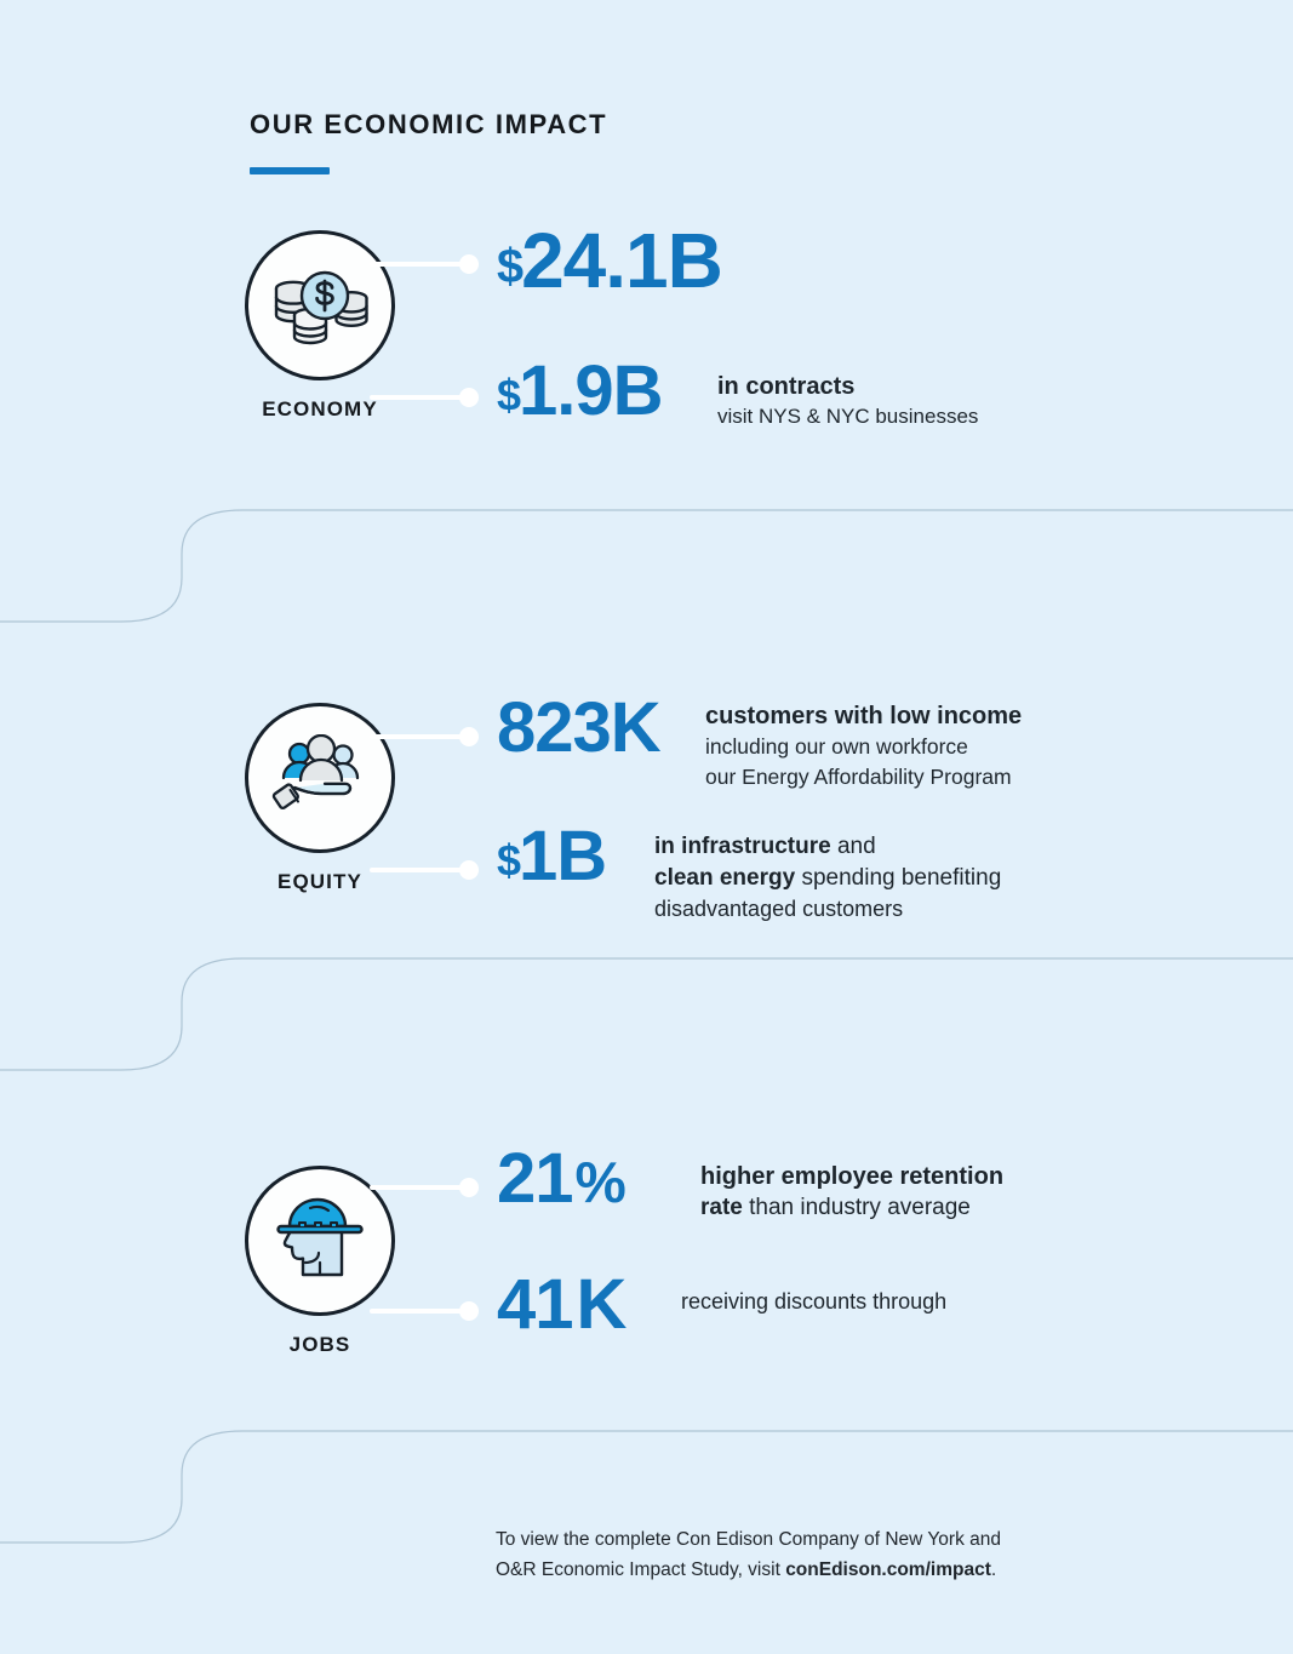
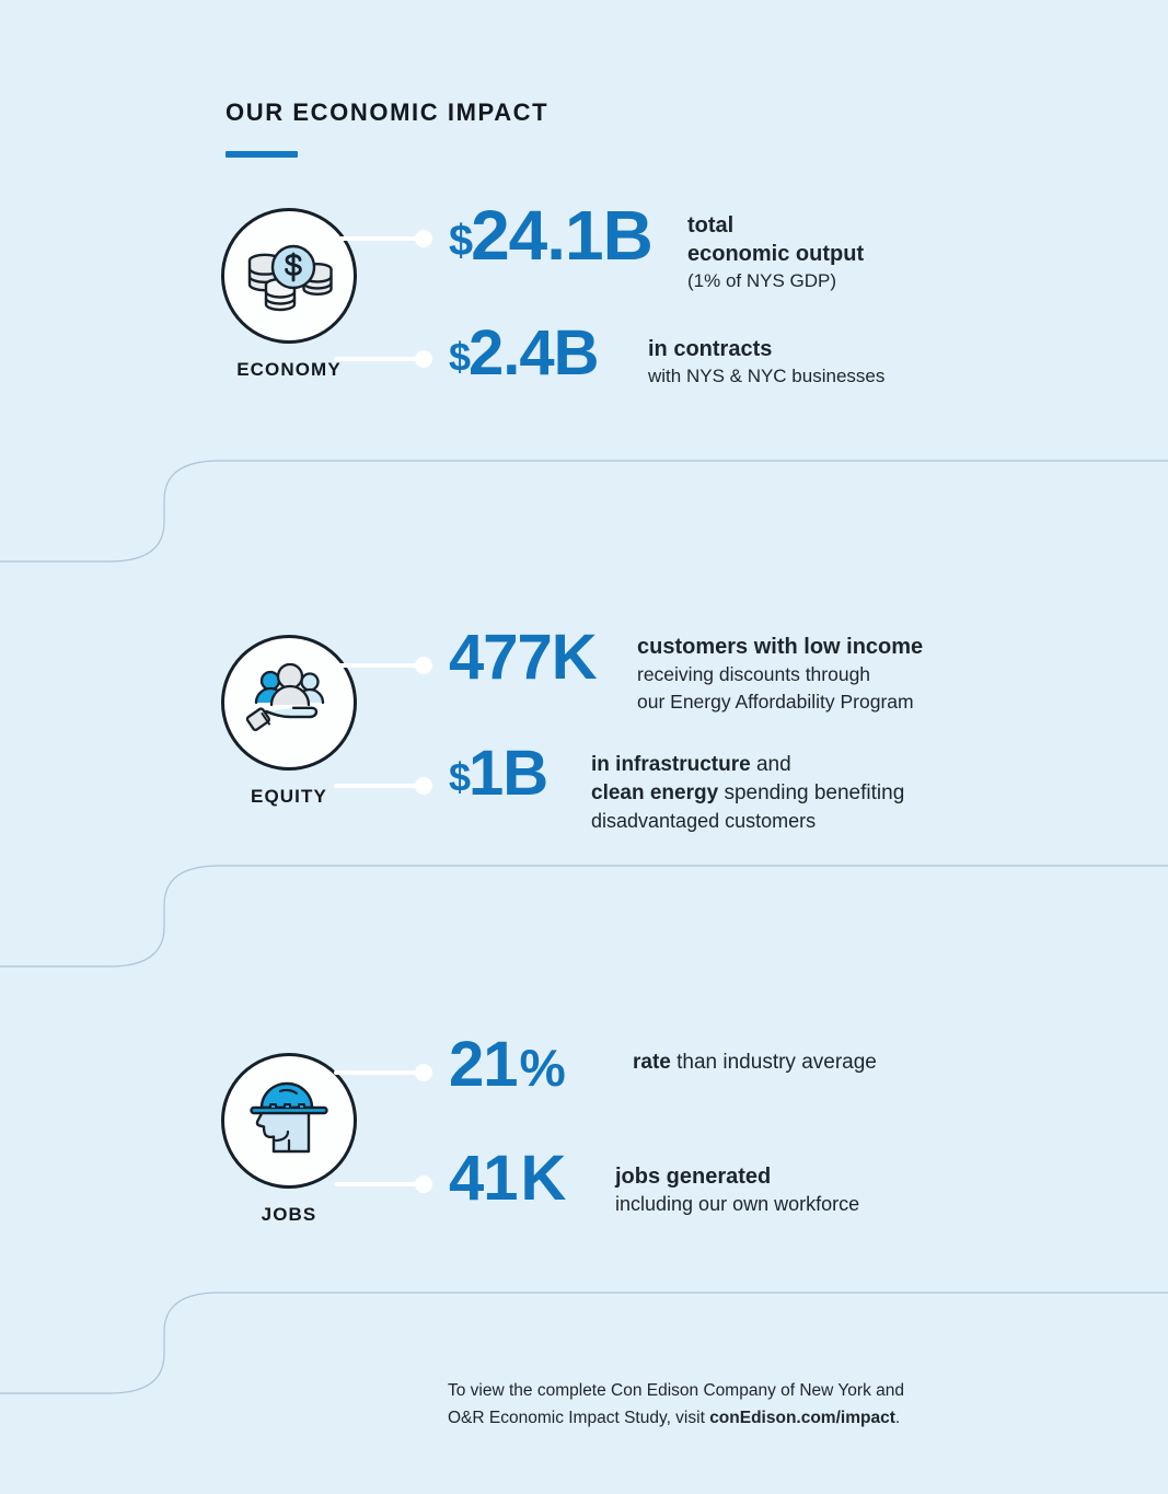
  OUR ECONOMIC IMPACT
  ECONOMY
  $24.1B
+ total
+ economic output
+ (1% of NYS GDP)
- $1.9B
+ $2.4B
  in contracts
- visit NYS & NYC businesses
+ with NYS & NYC businesses
  EQUITY
- 823K
+ 477K
  customers with low income
- including our own workforce
+ receiving discounts through
  our Energy Affordability Program
  $1B
  in infrastructure and
  clean energy spending benefiting
  disadvantaged customers
  JOBS
  21%
- higher employee retention
  rate than industry average
  41K
+ jobs generated
- receiving discounts through
+ including our own workforce
  To view the complete Con Edison Company of New York and
  O&R Economic Impact Study, visit conEdison.com/impact.
